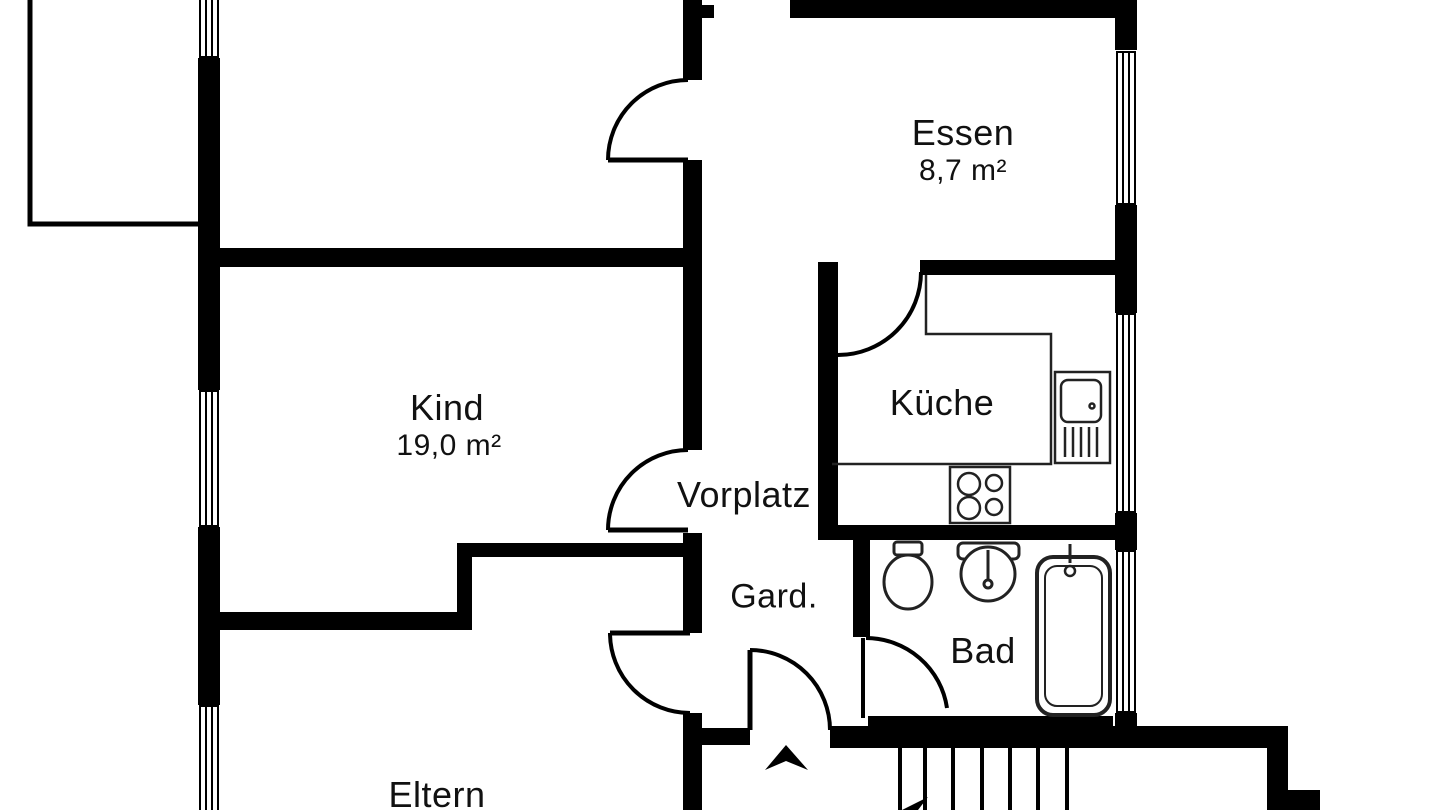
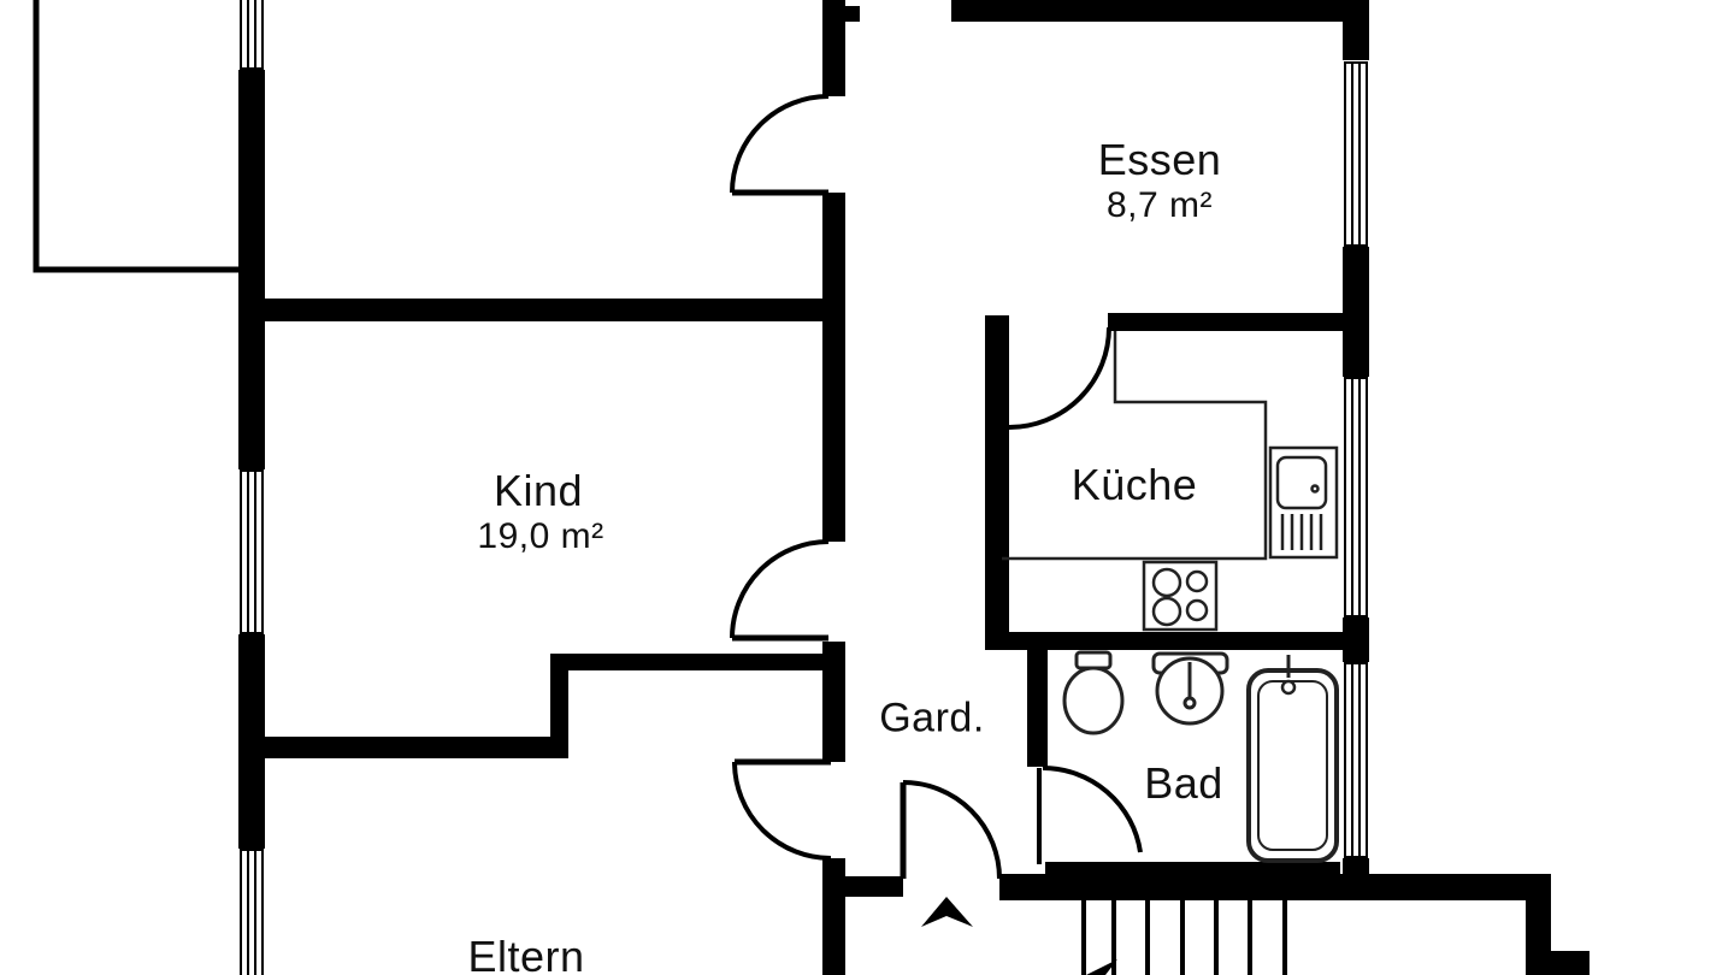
  Essen
  8,7 m²
  Kind
  19,0 m²
  Küche
- Vorplatz
  Gard.
  Bad
  Eltern
